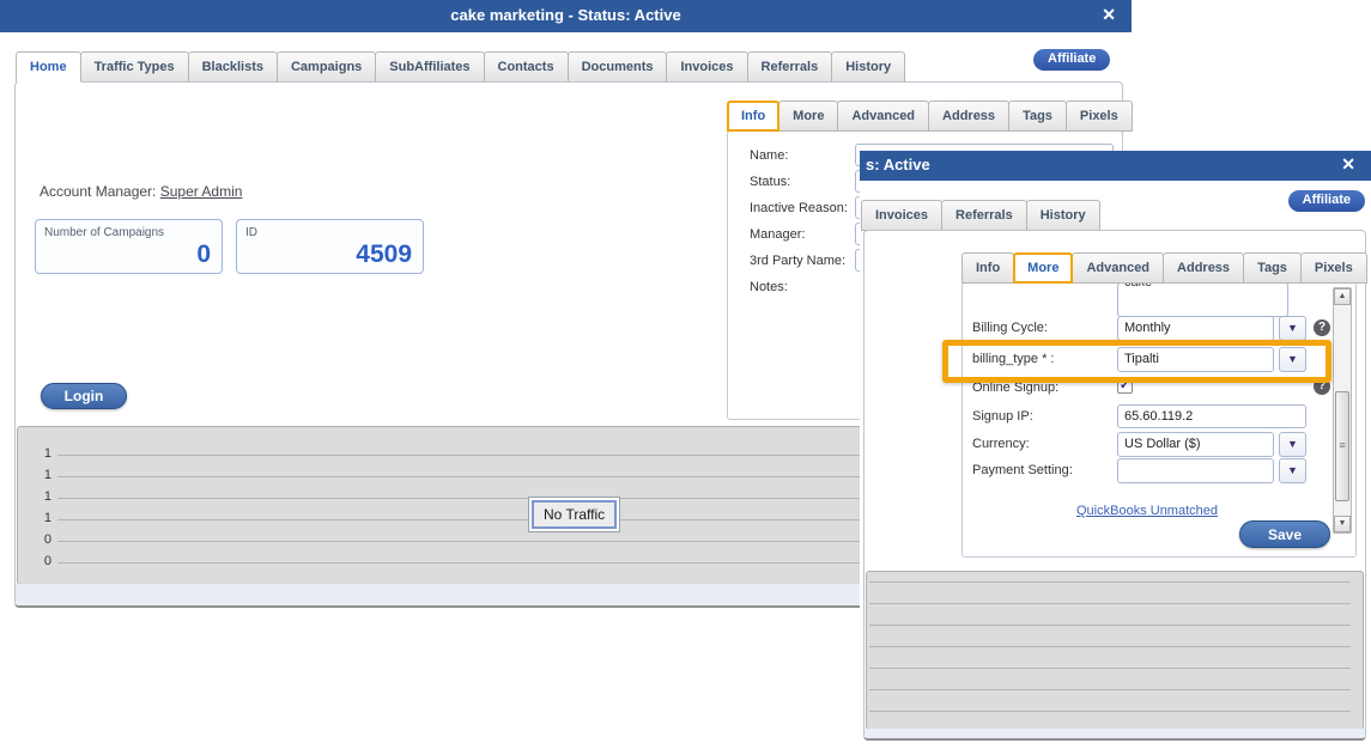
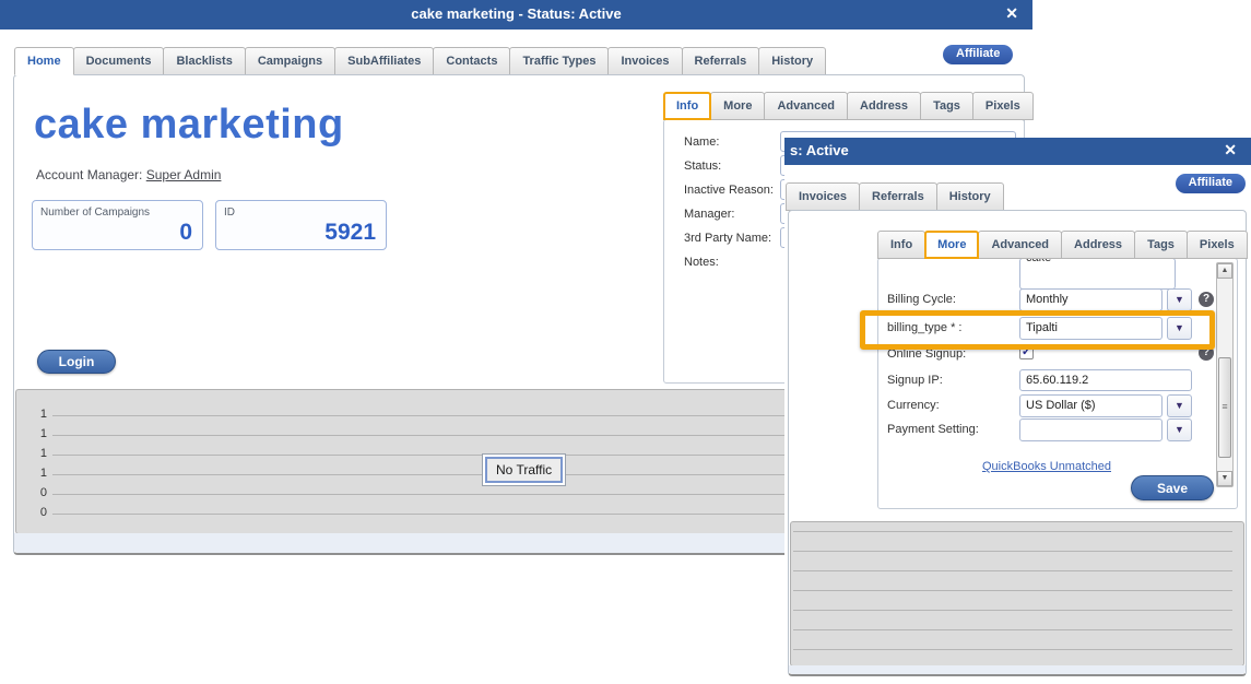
  cake marketing - Status: Active
  ✕
  Affiliate
  Home
- Traffic Types
+ Documents
  Blacklists
  Campaigns
  SubAffiliates
  Contacts
- Documents
+ Traffic Types
  Invoices
  Referrals
  History
+ cake marketing
  Account Manager: Super Admin
  Number of Campaigns
  0
  ID
- 4509
+ 5921
  Login
  1
  1
  1
  1
  0
  0
  No Traffic
  Info
  More
  Advanced
  Address
  Tags
  Pixels
  Name:
  Status:
  Inactive Reason:
  Manager:
  3rd Party Name:
  Notes:
  s: Active
  ✕
  Affiliate
  Invoices
  Referrals
  History
  Info
  More
  Advanced
  Address
  Tags
  Pixels
  Billing Cycle:
  Monthly
  ▼
  ?
  billing_type * :
  Tipalti
  ▼
  Online Signup:
  ✓
  ?
  Signup IP:
  65.60.119.2
  Currency:
  US Dollar ($)
  ▼
  Payment Setting:
  ▼
  QuickBooks Unmatched
  Save
  ≡
